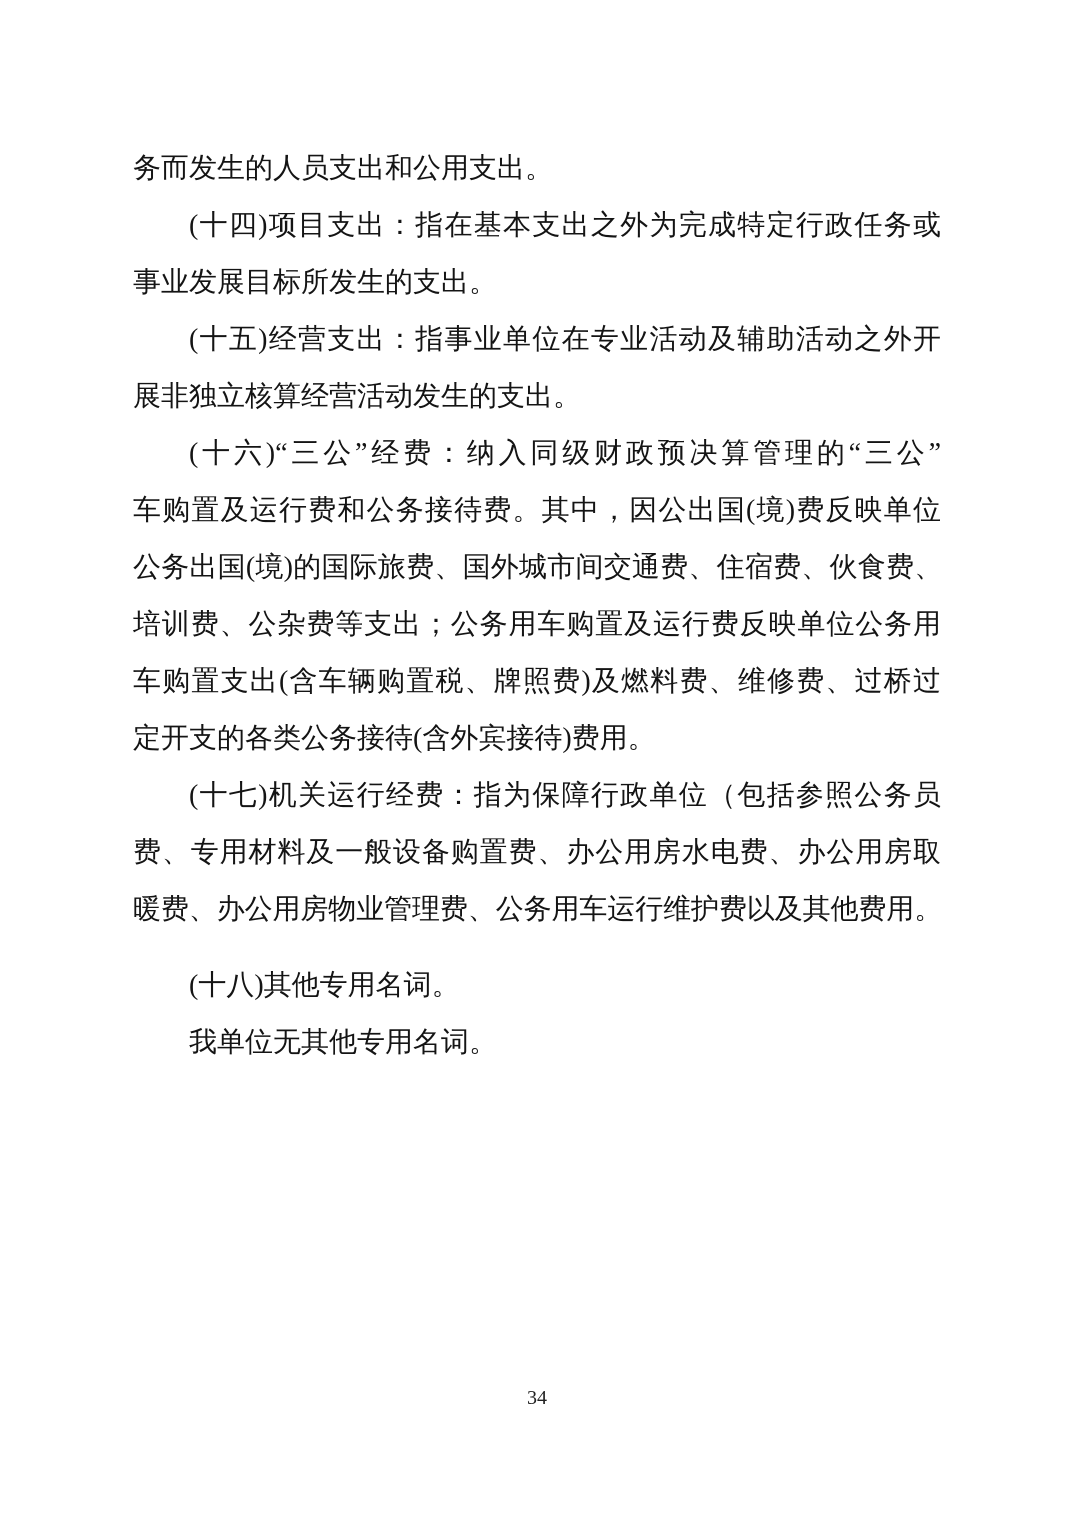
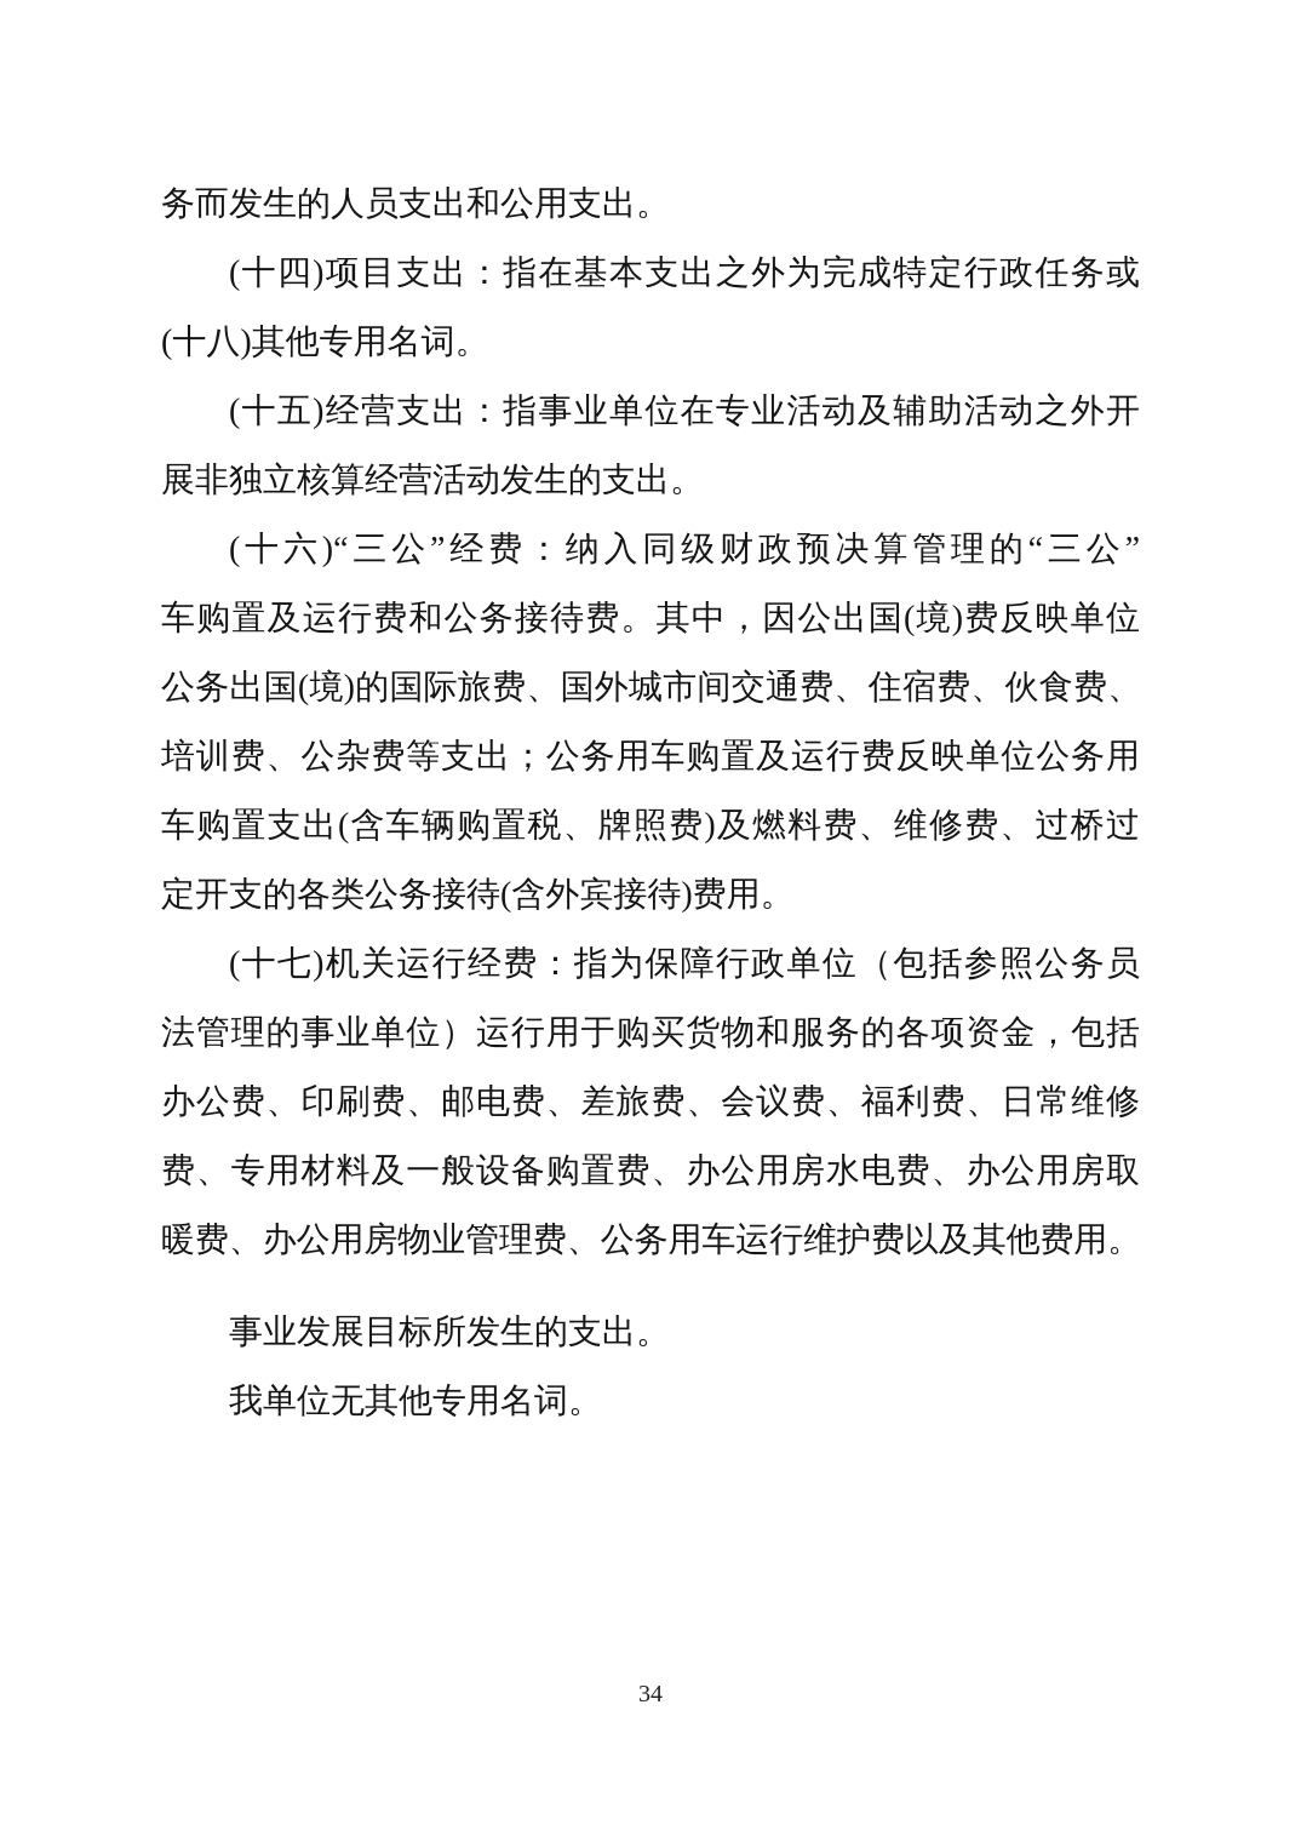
  务而发生的人员支出和公用支出。
  (十四)项目支出：指在基本支出之外为完成特定行政任务或
- 事业发展目标所发生的支出。
+ (十八)其他专用名词。
  (十五)经营支出：指事业单位在专业活动及辅助活动之外开
  展非独立核算经营活动发生的支出。
  (十六)“三公”经费：纳入同级财政预决算管理的“三公”
  车购置及运行费和公务接待费。其中，因公出国(境)费反映单位
  公务出国(境)的国际旅费、国外城市间交通费、住宿费、伙食费、
  培训费、公杂费等支出；公务用车购置及运行费反映单位公务用
  车购置支出(含车辆购置税、牌照费)及燃料费、维修费、过桥过
  定开支的各类公务接待(含外宾接待)费用。
  (十七)机关运行经费：指为保障行政单位（包括参照公务员
+ 法管理的事业单位）运行用于购买货物和服务的各项资金，包括
+ 办公费、印刷费、邮电费、差旅费、会议费、福利费、日常维修
  费、专用材料及一般设备购置费、办公用房水电费、办公用房取
  暖费、办公用房物业管理费、公务用车运行维护费以及其他费用。
- (十八)其他专用名词。
+ 事业发展目标所发生的支出。
  我单位无其他专用名词。
  34
